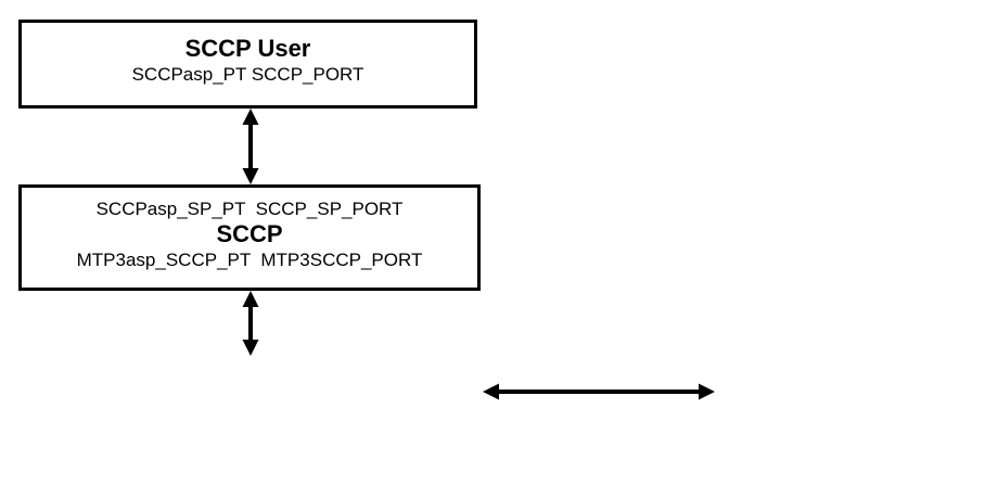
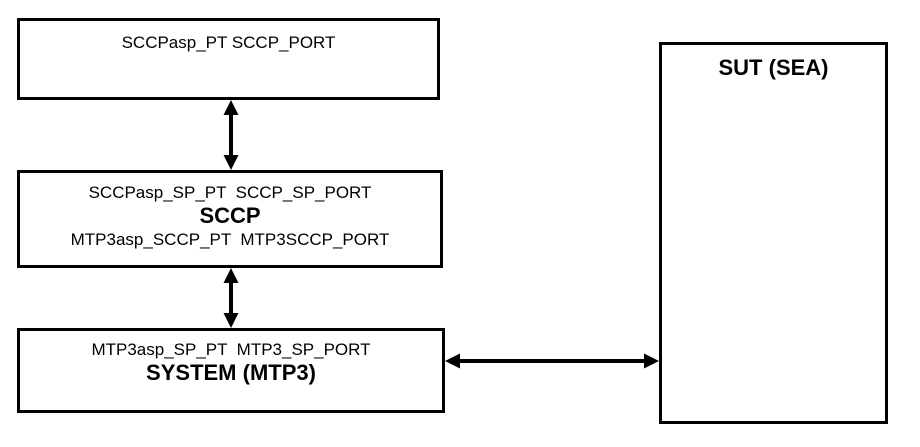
- SCCP User
  SCCPasp_PT SCCP_PORT
  SCCPasp_SP_PT SCCP_SP_PORT
  SCCP
  MTP3asp_SCCP_PT MTP3SCCP_PORT
+ MTP3asp_SP_PT MTP3_SP_PORT
+ SYSTEM (MTP3)
+ SUT (SEA)
